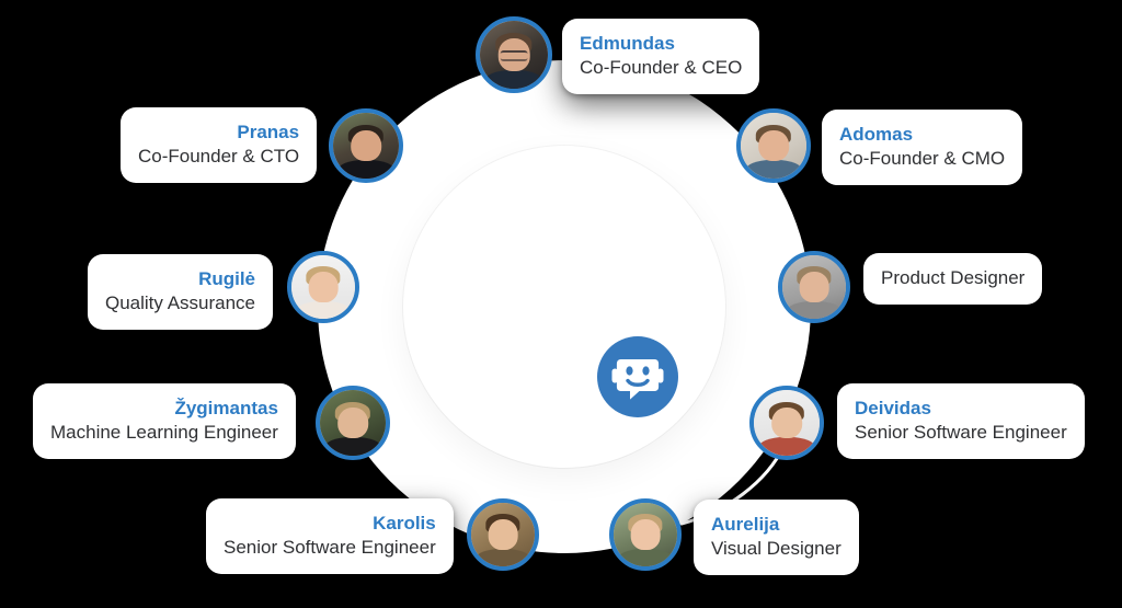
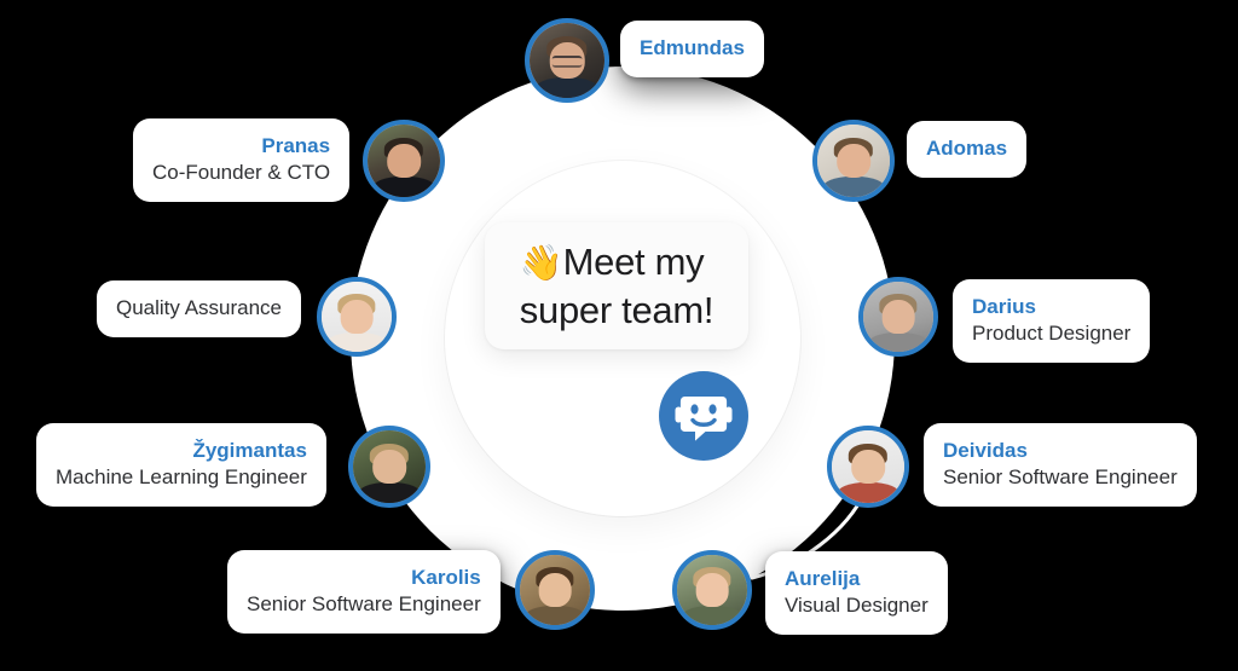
+ 👋Meet my
+ super team!
  Edmundas
- Co-Founder & CEO
  Pranas
  Co-Founder & CTO
  Adomas
- Co-Founder & CMO
- Rugilė
  Quality Assurance
+ Darius
  Product Designer
  Žygimantas
  Machine Learning Engineer
  Deividas
  Senior Software Engineer
  Karolis
  Senior Software Engineer
  Aurelija
  Visual Designer
